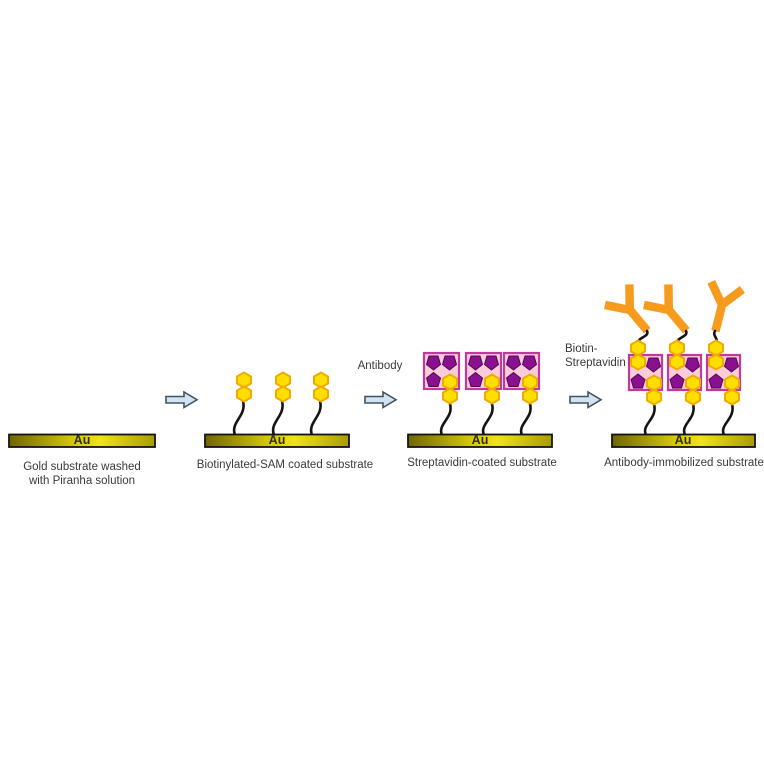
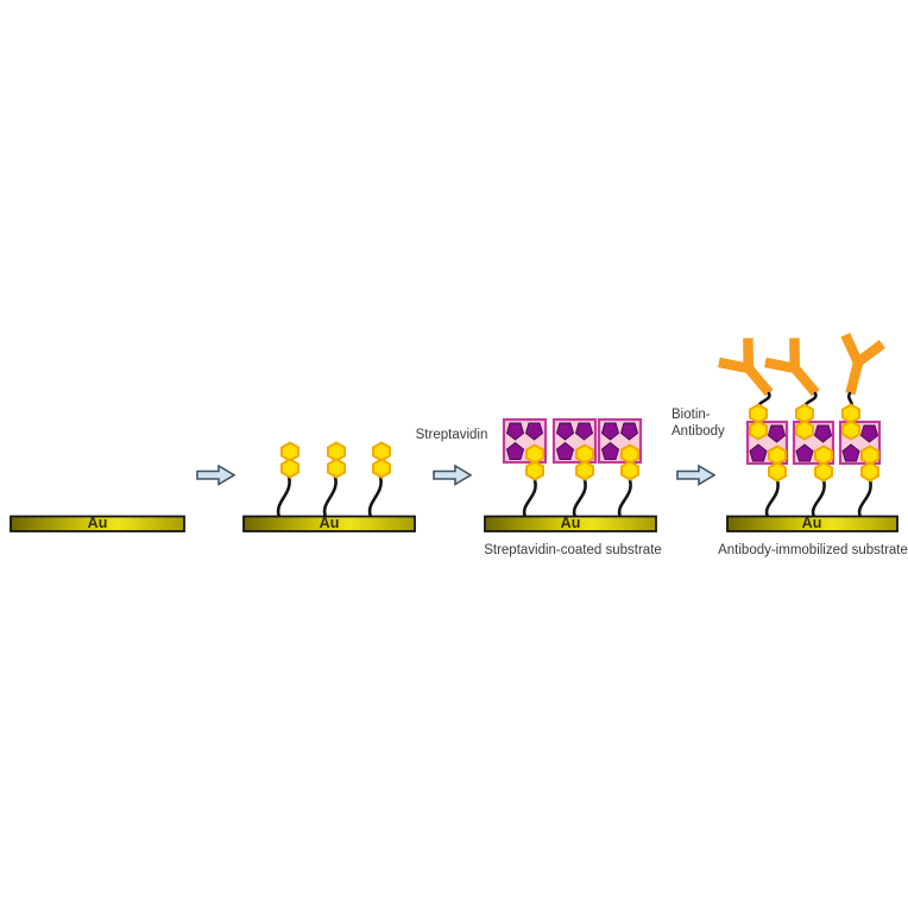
  Au
  Au
  Au
  Au
- Antibody
+ Streptavidin
  Biotin-
- Streptavidin
+ Antibody
- Gold substrate washed
- with Piranha solution
- Biotinylated-SAM coated substrate
  Streptavidin-coated substrate
  Antibody-immobilized substrate
